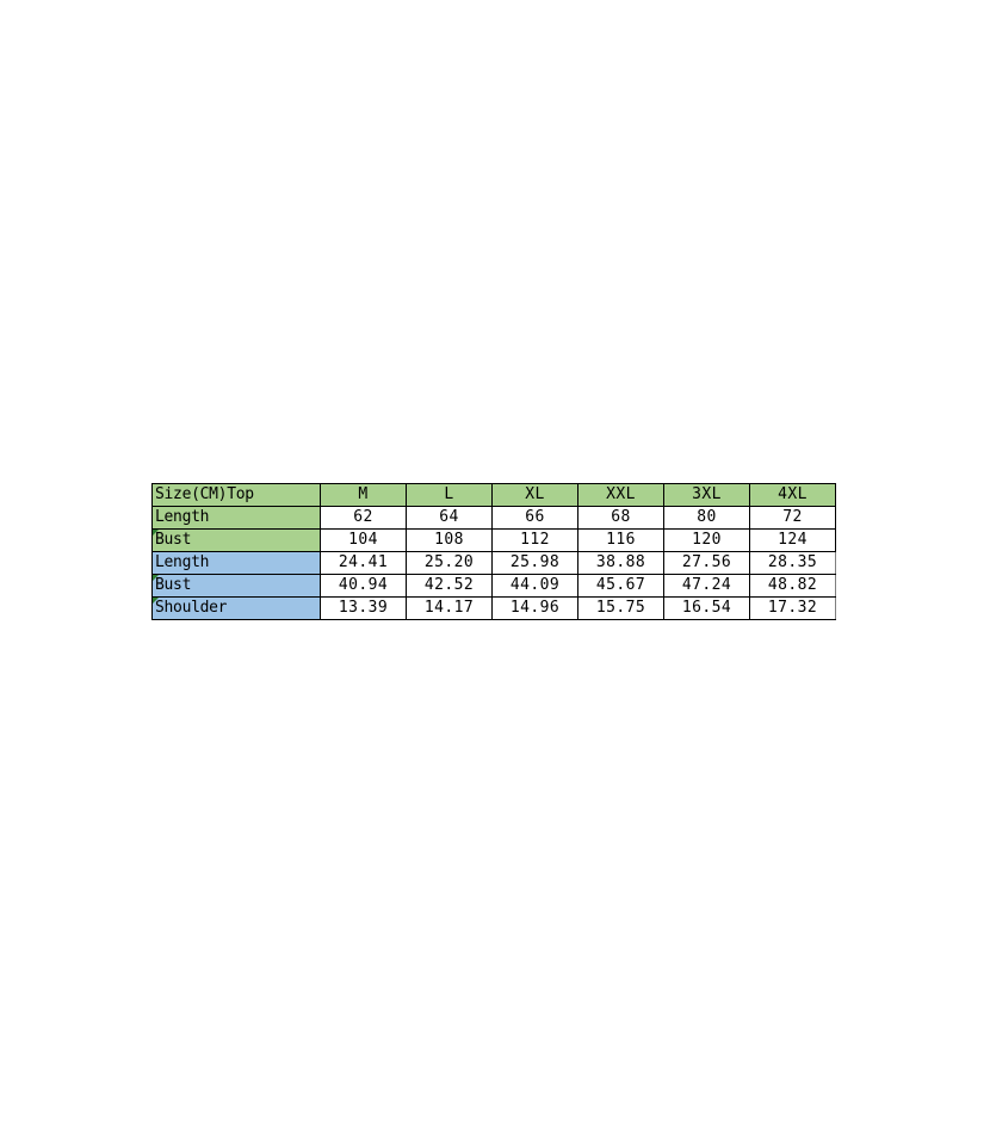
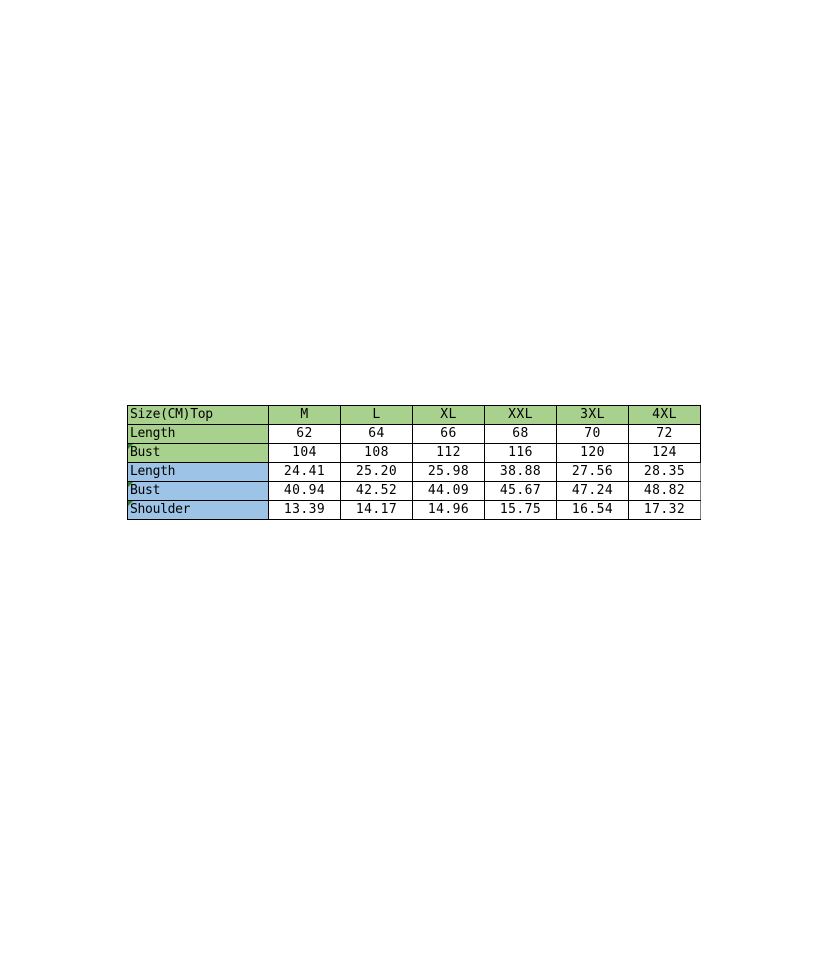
  Size(CM)Top	M	L	XL	XXL	3XL	4XL
- Length	62	64	66	68	80	72
+ Length	62	64	66	68	70	72
  Bust	104	108	112	116	120	124
  Length	24.41	25.20	25.98	38.88	27.56	28.35
  Bust	40.94	42.52	44.09	45.67	47.24	48.82
  Shoulder	13.39	14.17	14.96	15.75	16.54	17.32
